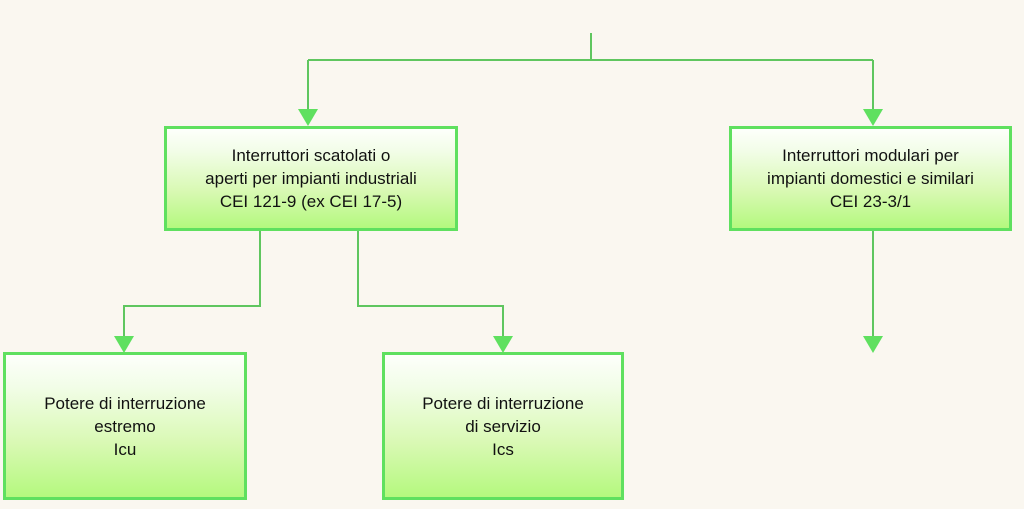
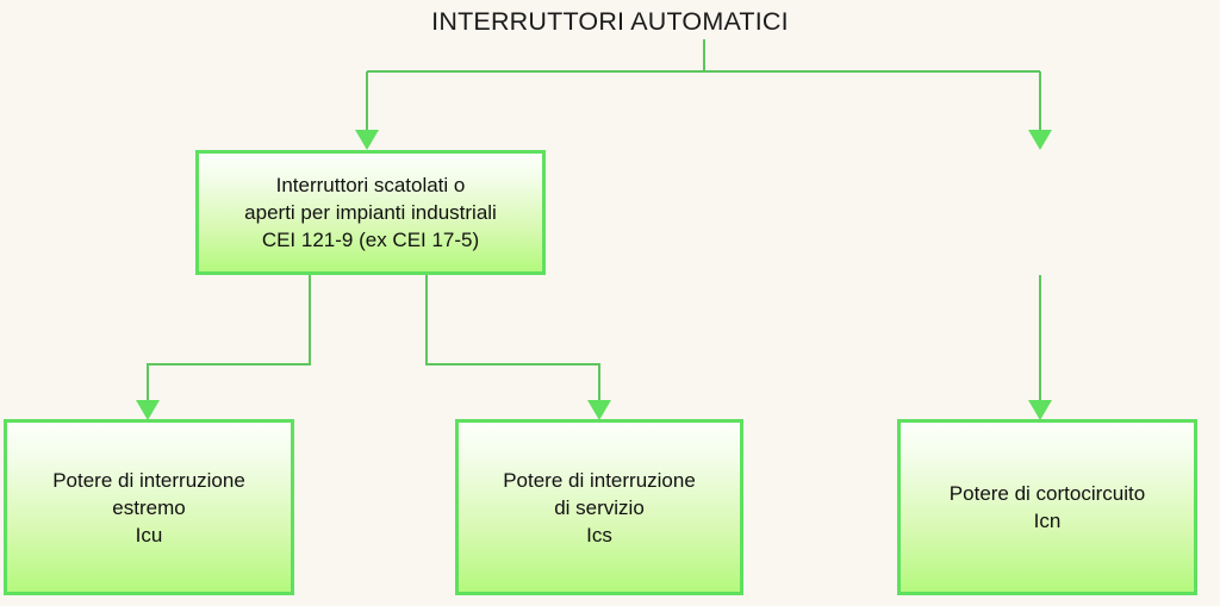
+ INTERRUTTORI AUTOMATICI
  Interruttori scatolati o
  aperti per impianti industriali
  CEI 121-9 (ex CEI 17-5)
- Interruttori modulari per
- impianti domestici e similari
- CEI 23-3/1
  Potere di interruzione
  estremo
  Icu
  Potere di interruzione
  di servizio
  Ics
+ Potere di cortocircuito
+ Icn
